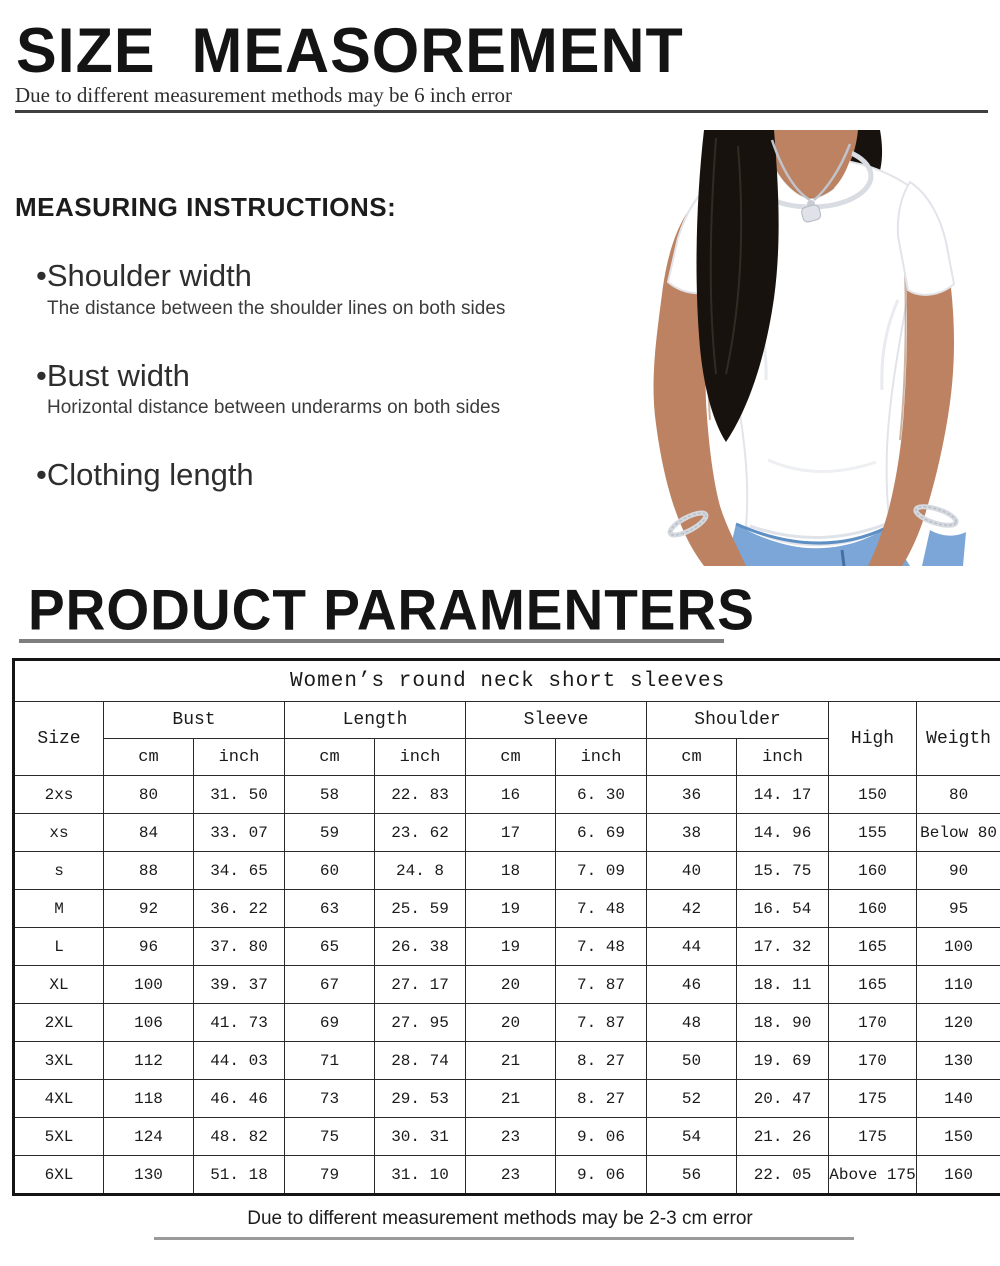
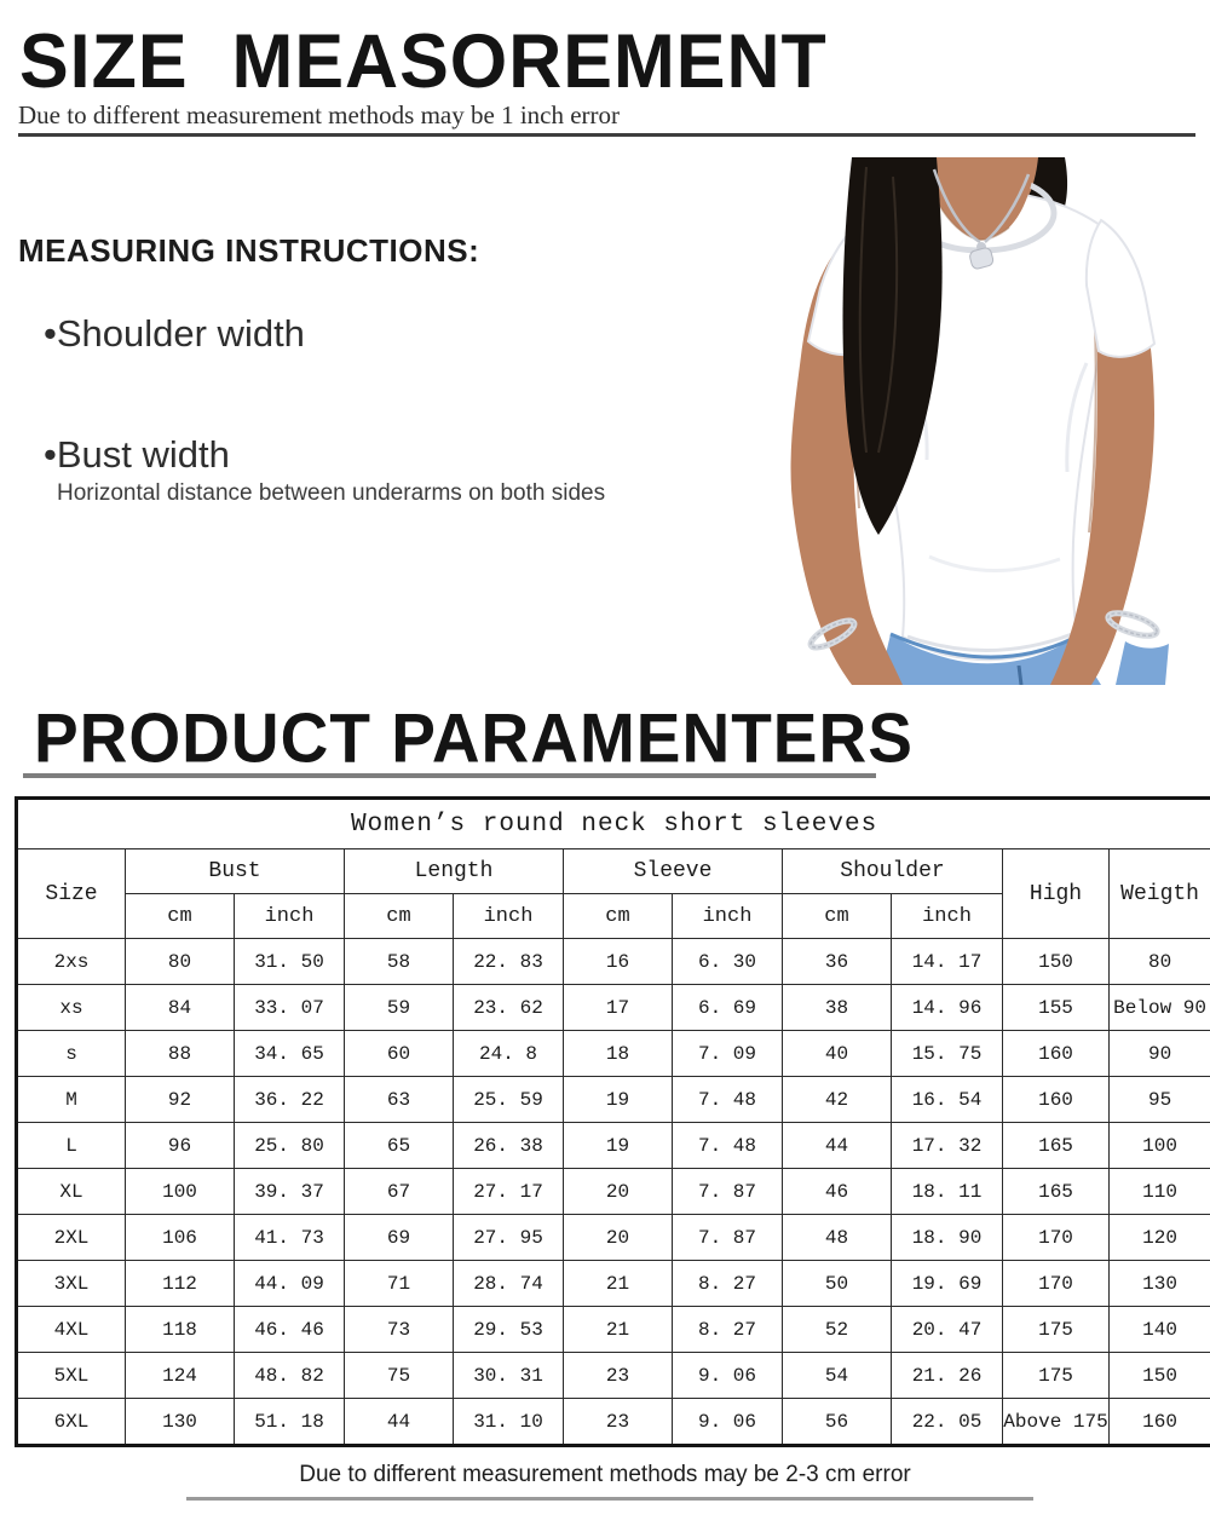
  SIZE MEASOREMENT
- Due to different measurement methods may be 6 inch error
+ Due to different measurement methods may be 1 inch error
  MEASURING INSTRUCTIONS:
  •Shoulder width
- The distance between the shoulder lines on both sides
  •Bust width
  Horizontal distance between underarms on both sides
- •Clothing length
  PRODUCT PARAMENTERS
  Women’s round neck short sleeves
  Size	Bust	Length	Sleeve	Shoulder	High	Weigth
  cm	inch	cm	inch	cm	inch	cm	inch
  2xs	80	31. 50	58	22. 83	16	6. 30	36	14. 17	150	80
- xs	84	33. 07	59	23. 62	17	6. 69	38	14. 96	155	Below 80
+ xs	84	33. 07	59	23. 62	17	6. 69	38	14. 96	155	Below 90
  s	88	34. 65	60	24. 8	18	7. 09	40	15. 75	160	90
  M	92	36. 22	63	25. 59	19	7. 48	42	16. 54	160	95
- L	96	37. 80	65	26. 38	19	7. 48	44	17. 32	165	100
+ L	96	25. 80	65	26. 38	19	7. 48	44	17. 32	165	100
  XL	100	39. 37	67	27. 17	20	7. 87	46	18. 11	165	110
  2XL	106	41. 73	69	27. 95	20	7. 87	48	18. 90	170	120
- 3XL	112	44. 03	71	28. 74	21	8. 27	50	19. 69	170	130
+ 3XL	112	44. 09	71	28. 74	21	8. 27	50	19. 69	170	130
  4XL	118	46. 46	73	29. 53	21	8. 27	52	20. 47	175	140
  5XL	124	48. 82	75	30. 31	23	9. 06	54	21. 26	175	150
- 6XL	130	51. 18	79	31. 10	23	9. 06	56	22. 05	Above 175	160
+ 6XL	130	51. 18	44	31. 10	23	9. 06	56	22. 05	Above 175	160
  Due to different measurement methods may be 2-3 cm error
